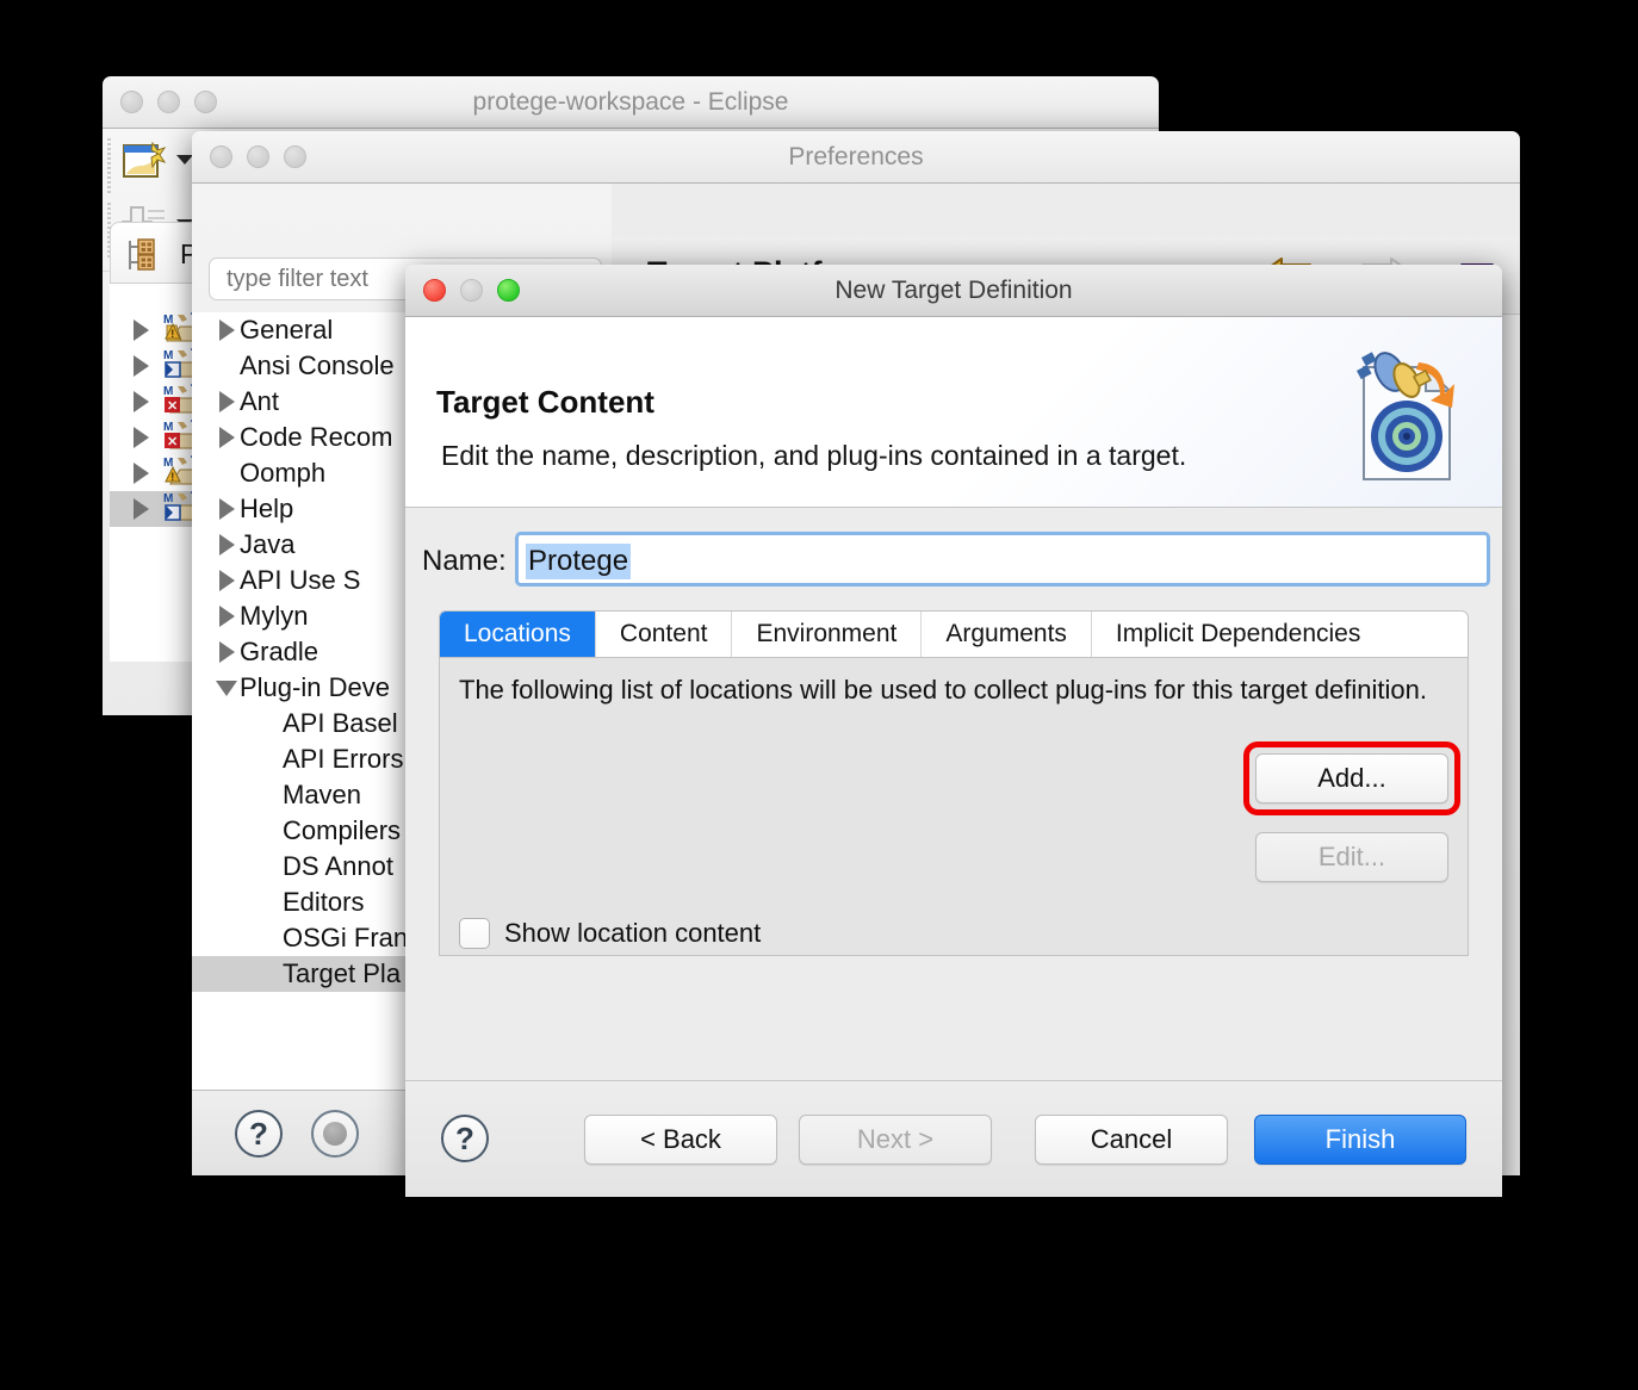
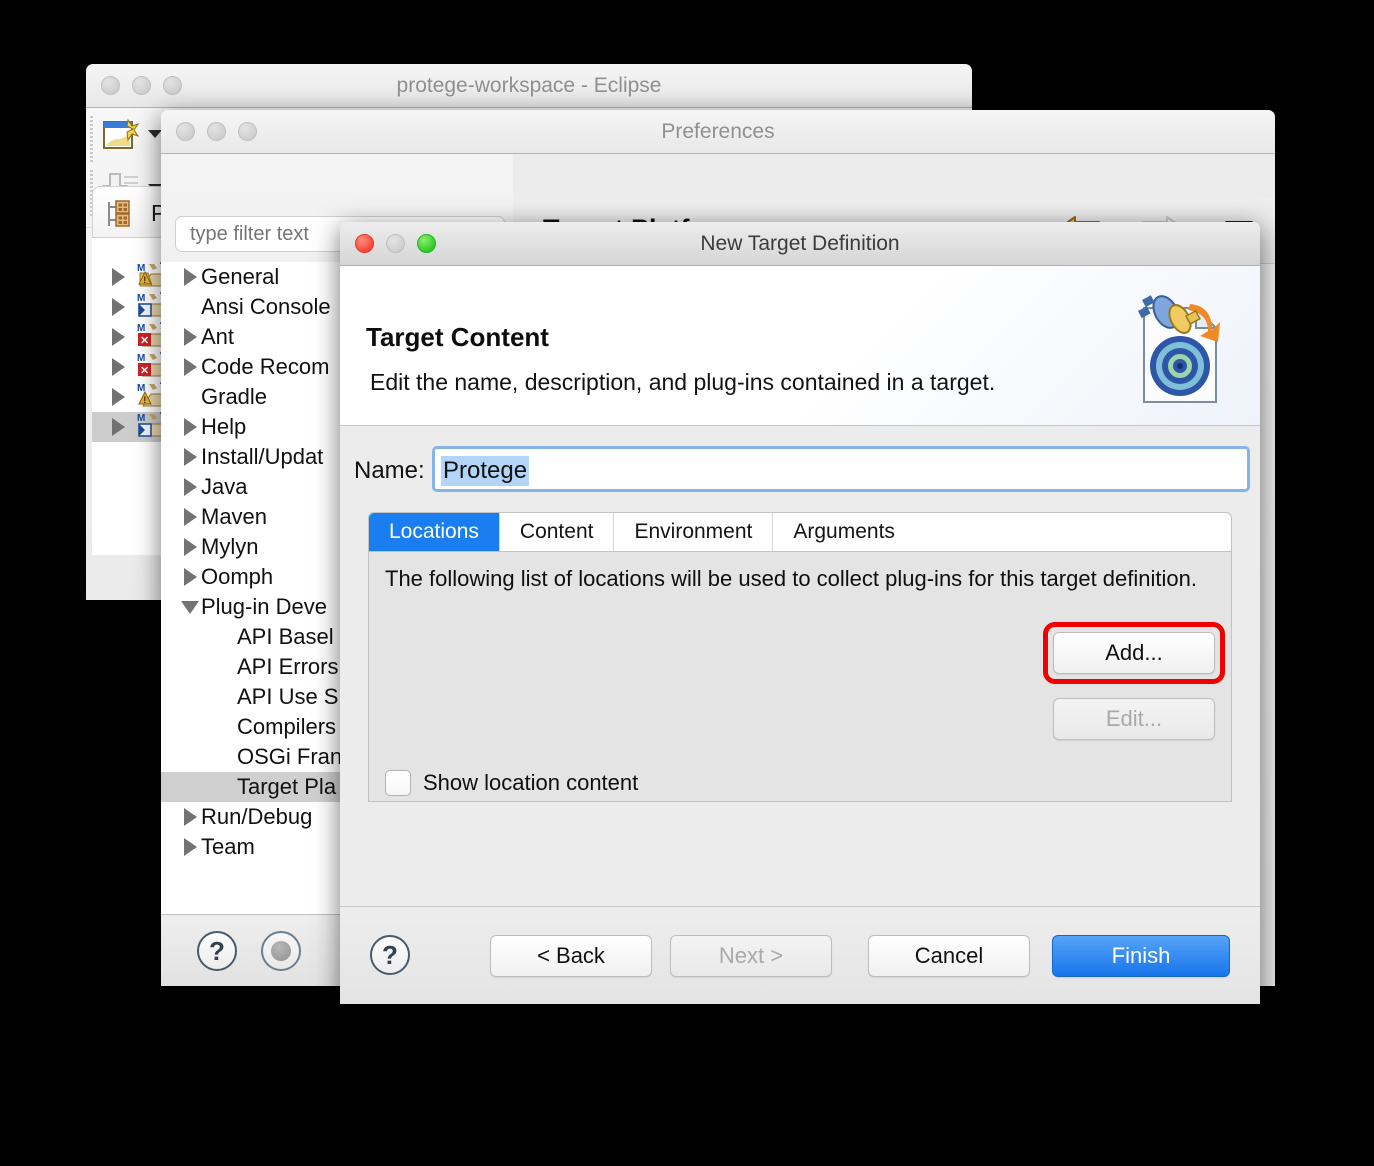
  protege-workspace - Eclipse
  M
  !
  M
  M
  ✕
  M
  ✕
  M
  !
  M
  Preferences
  type filter text
  General
  Ansi Console
  Ant
  Code Recom
- Oomph
+ Gradle
  Help
+ Install/Updat
  Java
- API Use S
+ Maven
  Mylyn
- Gradle
+ Oomph
  Plug-in Deve
  API Basel
  API Errors
- Maven
+ API Use S
  Compilers
- DS Annot
- Editors
  OSGi Fran
  Target Pla
+ Run/Debug
+ Team
  ?
  New Target Definition
  Target Content
  Edit the name, description, and plug-ins contained in a target.
  Name:
  Protege
  Locations
  Content
  Environment
  Arguments
- Implicit Dependencies
  The following list of locations will be used to collect plug-ins for this target definition.
  Add...
  Edit...
  Show location content
  ?
  < Back
  Next >
  Cancel
  Finish
